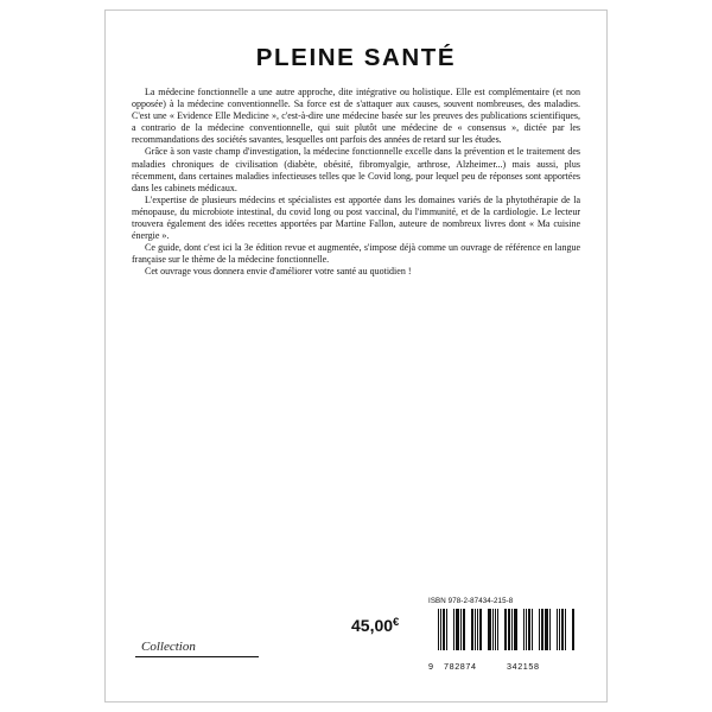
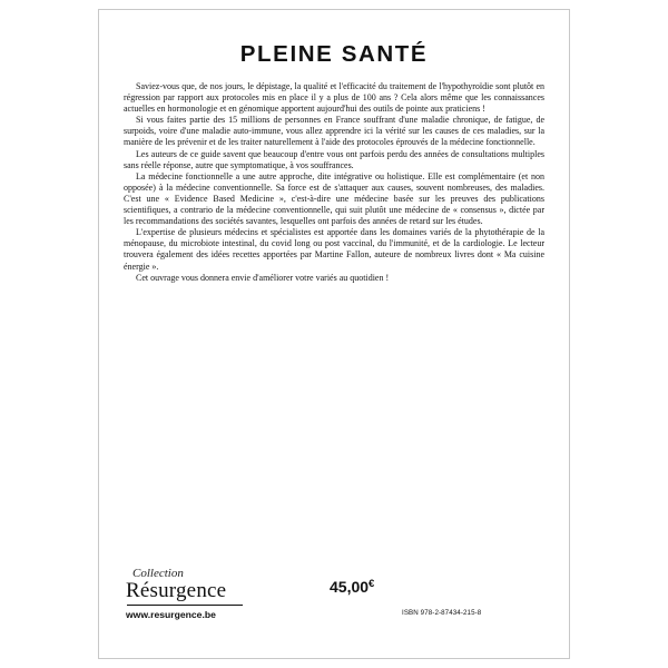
  PLEINE SANTÉ
+ Saviez-vous que, de nos jours, le dépistage, la qualité et l'efficacité du traitement de l'hypothyroïdie sont plutôt en régression par rapport aux protocoles mis en place il y a plus de 100 ans ? Cela alors même que les connaissances actuelles en hormonologie et en génomique apportent aujourd'hui des outils de pointe aux praticiens !
+ Si vous faites partie des 15 millions de personnes en France souffrant d'une maladie chronique, de fatigue, de surpoids, voire d'une maladie auto-immune, vous allez apprendre ici la vérité sur les causes de ces maladies, sur la manière de les prévenir et de les traiter naturellement à l'aide des protocoles éprouvés de la médecine fonctionnelle.
+ Les auteurs de ce guide savent que beaucoup d'entre vous ont parfois perdu des années de consultations multiples sans réelle réponse, autre que symptomatique, à vos souffrances.
- La médecine fonctionnelle a une autre approche, dite intégrative ou holistique. Elle est complémentaire (et non opposée) à la médecine conventionnelle. Sa force est de s'attaquer aux causes, souvent nombreuses, des maladies. C'est une « Evidence Elle Medicine », c'est-à-dire une médecine basée sur les preuves des publications scientifiques, a contrario de la médecine conventionnelle, qui suit plutôt une médecine de « consensus », dictée par les recommandations des sociétés savantes, lesquelles ont parfois des années de retard sur les études.
+ La médecine fonctionnelle a une autre approche, dite intégrative ou holistique. Elle est complémentaire (et non opposée) à la médecine conventionnelle. Sa force est de s'attaquer aux causes, souvent nombreuses, des maladies. C'est une « Evidence Based Medicine », c'est-à-dire une médecine basée sur les preuves des publications scientifiques, a contrario de la médecine conventionnelle, qui suit plutôt une médecine de « consensus », dictée par les recommandations des sociétés savantes, lesquelles ont parfois des années de retard sur les études.
- Grâce à son vaste champ d'investigation, la médecine fonctionnelle excelle dans la prévention et le traitement des maladies chroniques de civilisation (diabète, obésité, fibromyalgie, arthrose, Alzheimer...) mais aussi, plus récemment, dans certaines maladies infectieuses telles que le Covid long, pour lequel peu de réponses sont apportées dans les cabinets médicaux.
  L'expertise de plusieurs médecins et spécialistes est apportée dans les domaines variés de la phytothérapie de la ménopause, du microbiote intestinal, du covid long ou post vaccinal, du l'immunité, et de la cardiologie. Le lecteur trouvera également des idées recettes apportées par Martine Fallon, auteure de nombreux livres dont « Ma cuisine énergie ».
- Ce guide, dont c'est ici la 3e édition revue et augmentée, s'impose déjà comme un ouvrage de référence en langue française sur le thème de la médecine fonctionnelle.
- Cet ouvrage vous donnera envie d'améliorer votre santé au quotidien !
+ Cet ouvrage vous donnera envie d'améliorer votre variés au quotidien !
  Collection
+ Résurgence
+ www.resurgence.be
  45,00€
- 9
- 782874
- 342158
